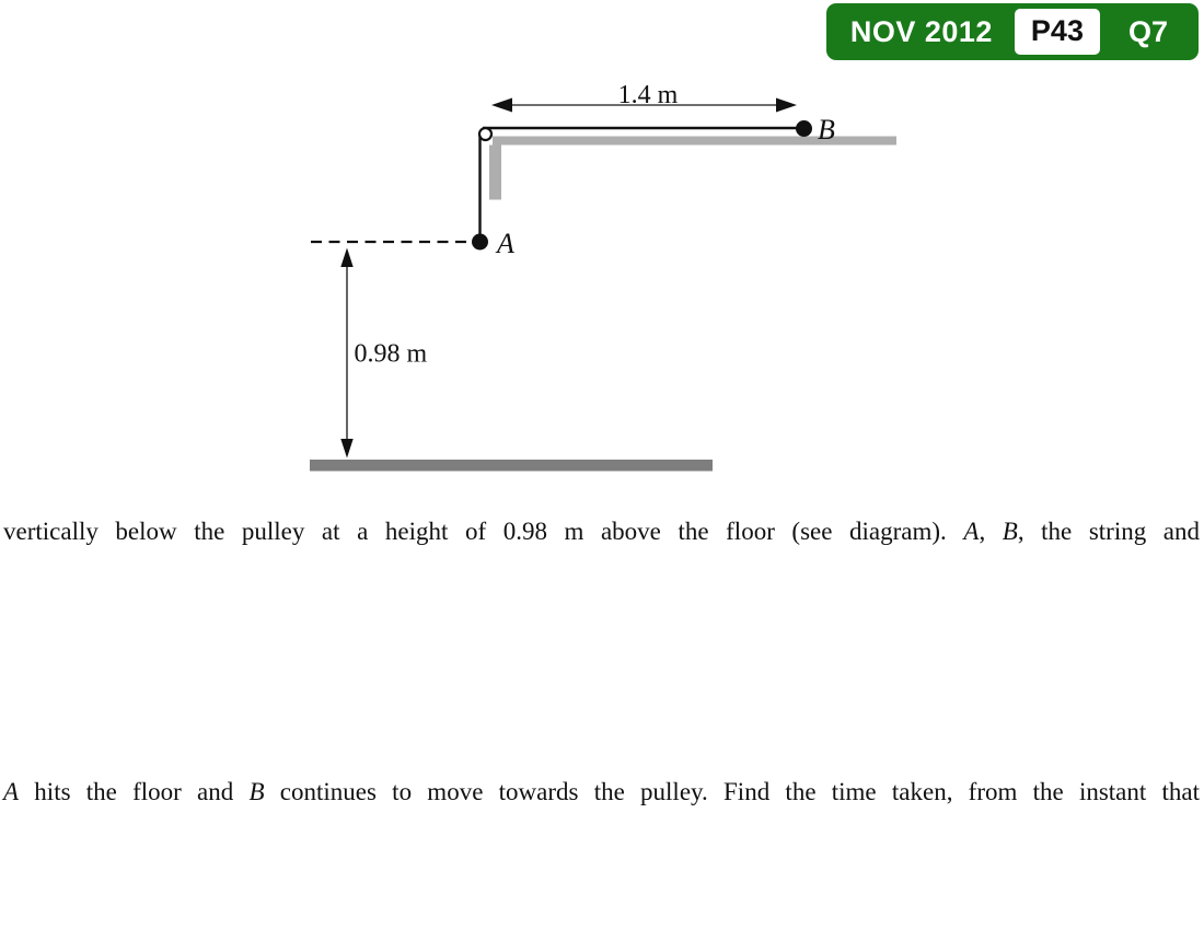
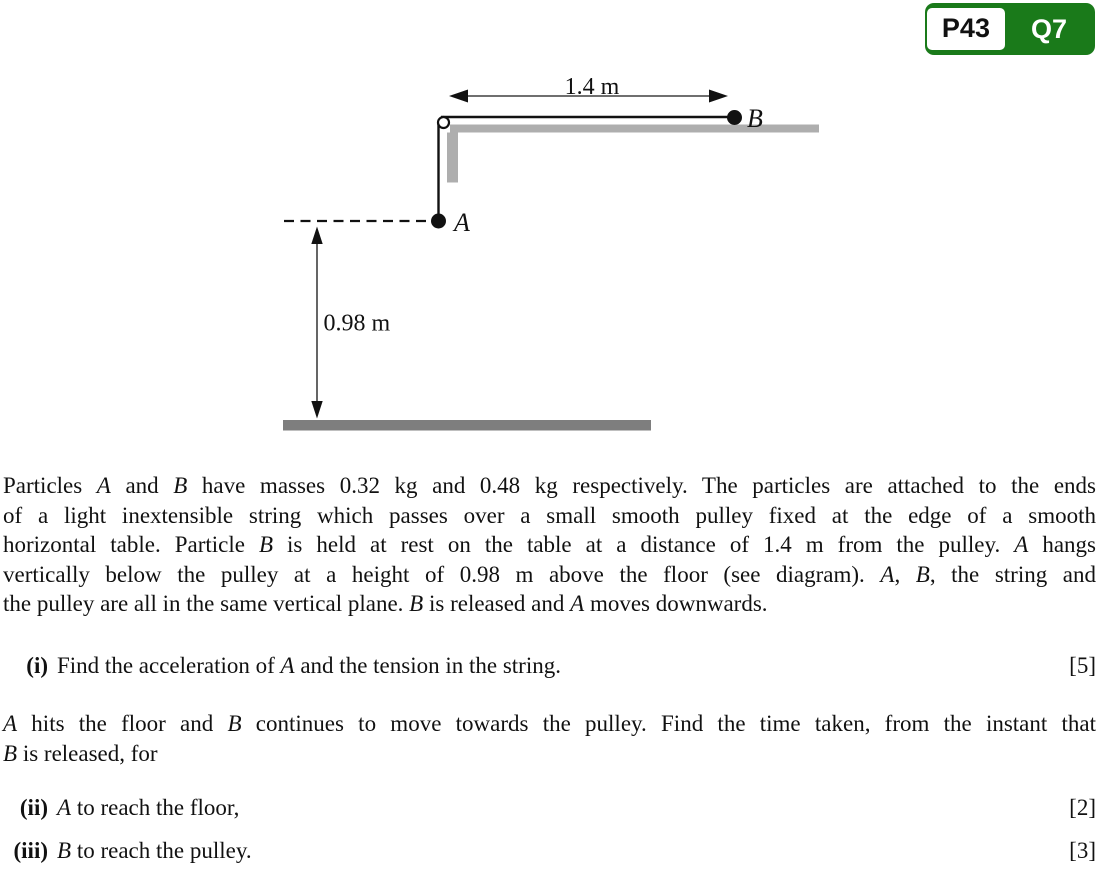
- NOV 2012
  P43
  Q7
  1.4 m
  B
  A
  0.98 m
+ Particles A and B have masses 0.32 kg and 0.48 kg respectively. The particles are attached to the ends
+ of a light inextensible string which passes over a small smooth pulley fixed at the edge of a smooth
+ horizontal table. Particle B is held at rest on the table at a distance of 1.4 m from the pulley. A hangs
  vertically below the pulley at a height of 0.98 m above the floor (see diagram). A, B, the string and
+ the pulley are all in the same vertical plane. B is released and A moves downwards.
+ (i)
+ Find the acceleration of A and the tension in the string.
+ [5]
  A hits the floor and B continues to move towards the pulley. Find the time taken, from the instant that
+ B is released, for
+ (ii)
+ A to reach the floor,
+ [2]
+ (iii)
+ B to reach the pulley.
+ [3]
